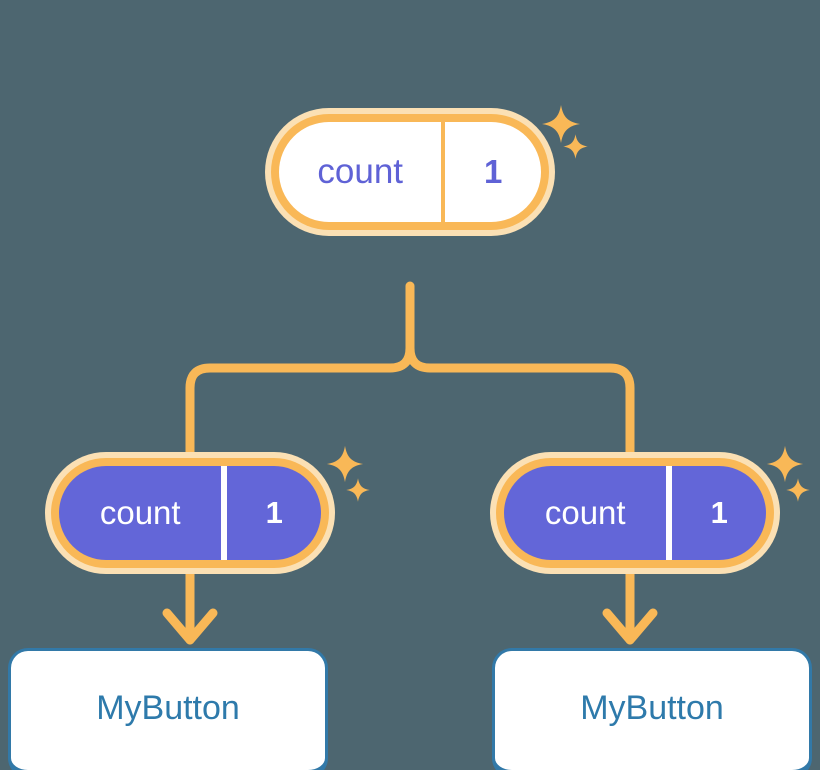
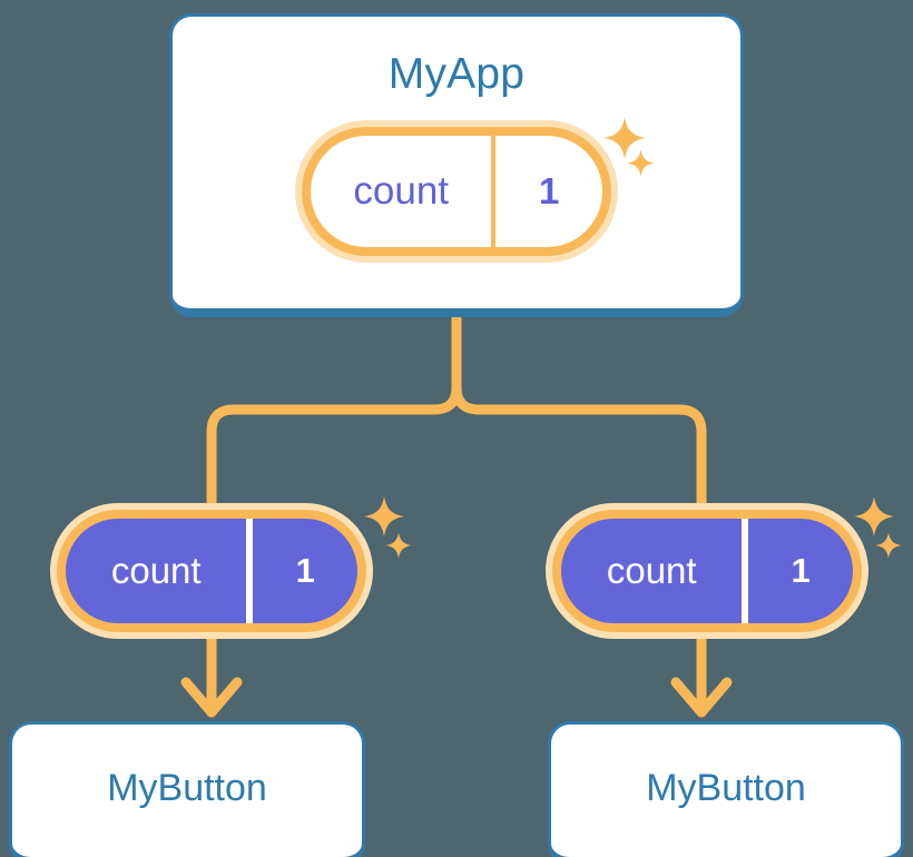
+ MyApp
  count
  1
  count
  1
  count
  1
  MyButton
  MyButton
